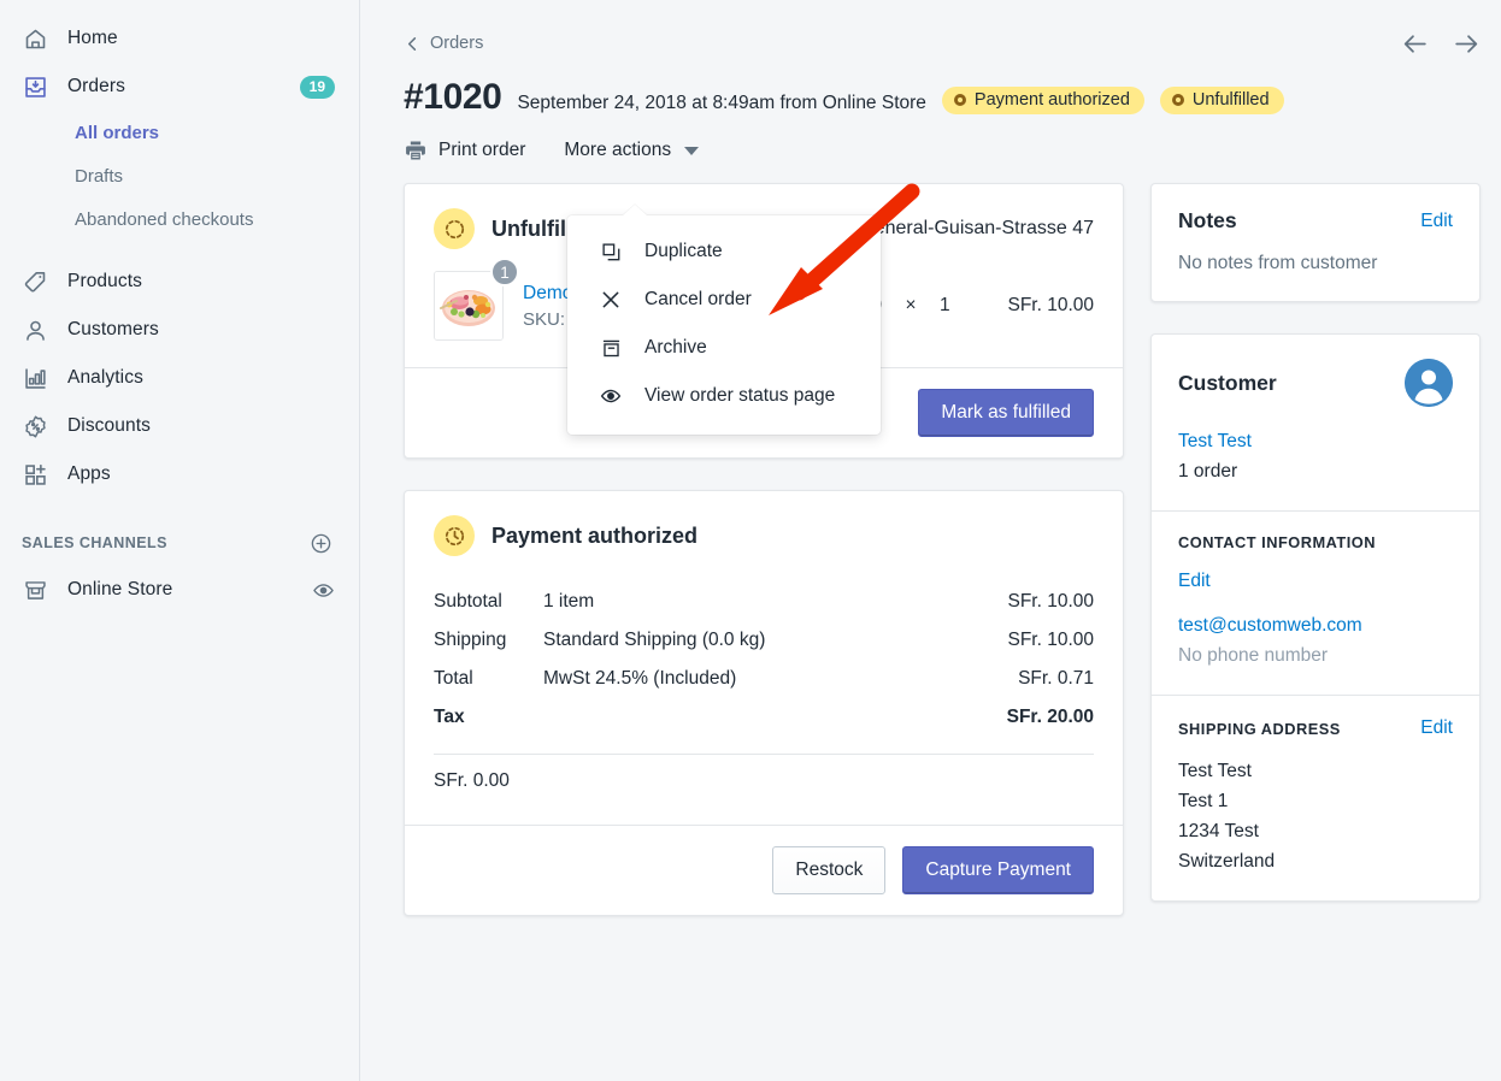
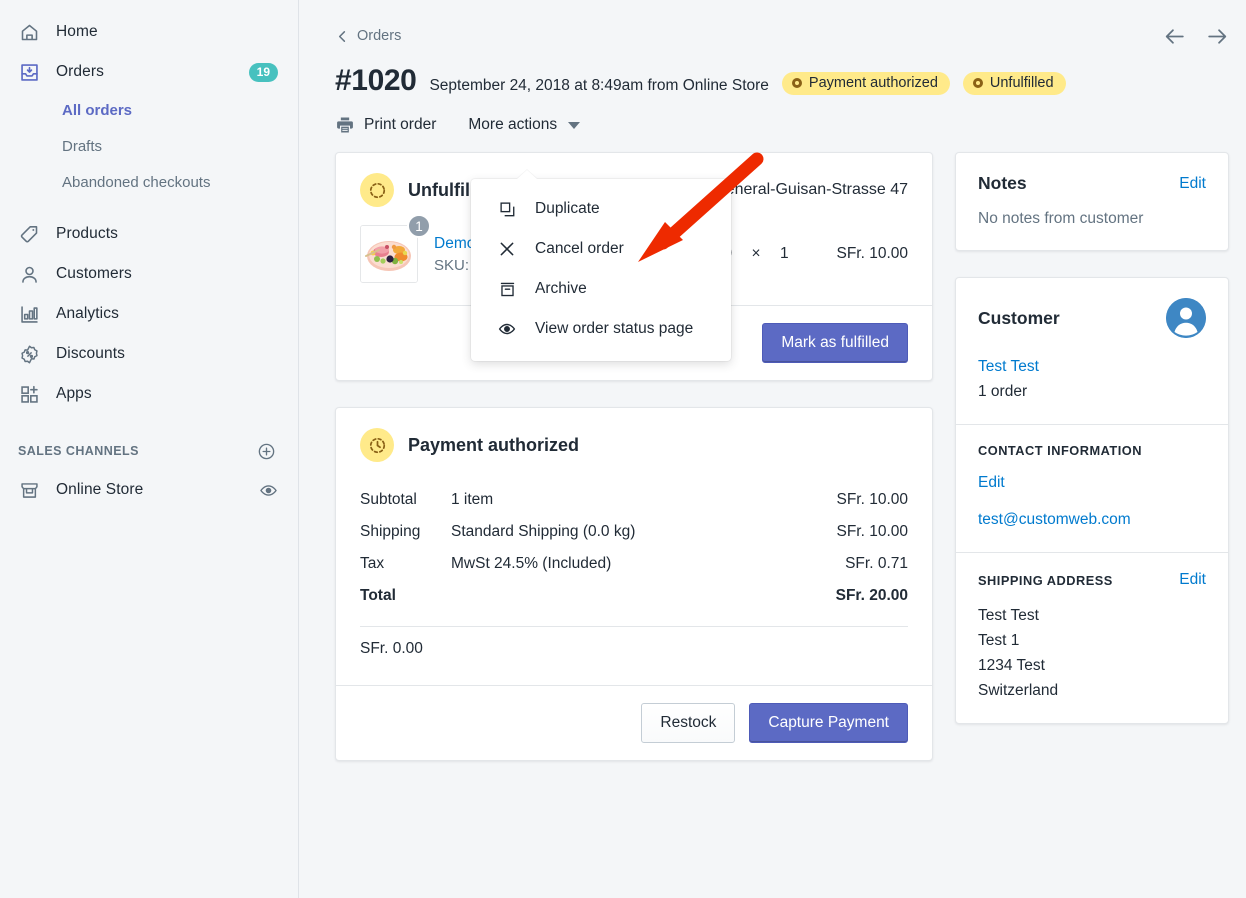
  Home
  Orders
  19
  All orders
  Drafts
  Abandoned checkouts
  Products
  Customers
  Analytics
  Discounts
  Apps
  SALES CHANNELS
  Online Store
  Orders
  #1020
  September 24, 2018 at 8:49am from Online Store
  Payment authorized
  Unfulfilled
  Print order
  More actions
  neral-Guisan-Strasse 47
  1
  ×
  1
  SFr. 10.00
  Mark as fulfilled
  Payment authorized
  Subtotal
  1 item
  SFr. 10.00
  Shipping
  Standard Shipping (0.0 kg)
  SFr. 10.00
- Total
+ Tax
  MwSt 24.5% (Included)
  SFr. 0.71
- Tax
+ Total
  SFr. 20.00
  SFr. 0.00
  Restock
  Capture Payment
  Notes
  Edit
  No notes from customer
  Customer
  Test Test
  1 order
  CONTACT INFORMATION
  Edit
  test@customweb.com
- No phone number
  SHIPPING ADDRESS
  Edit
  Test Test
  Test 1
  1234 Test
  Switzerland
  Duplicate
  Cancel order
  Archive
  View order status page
